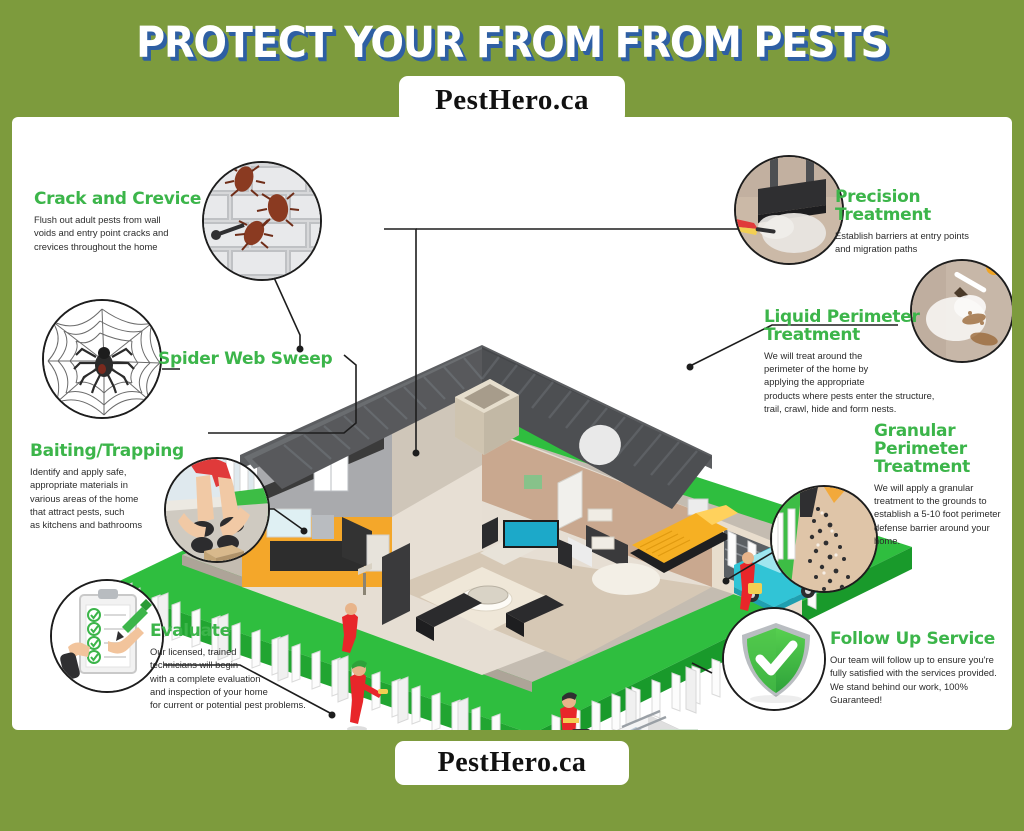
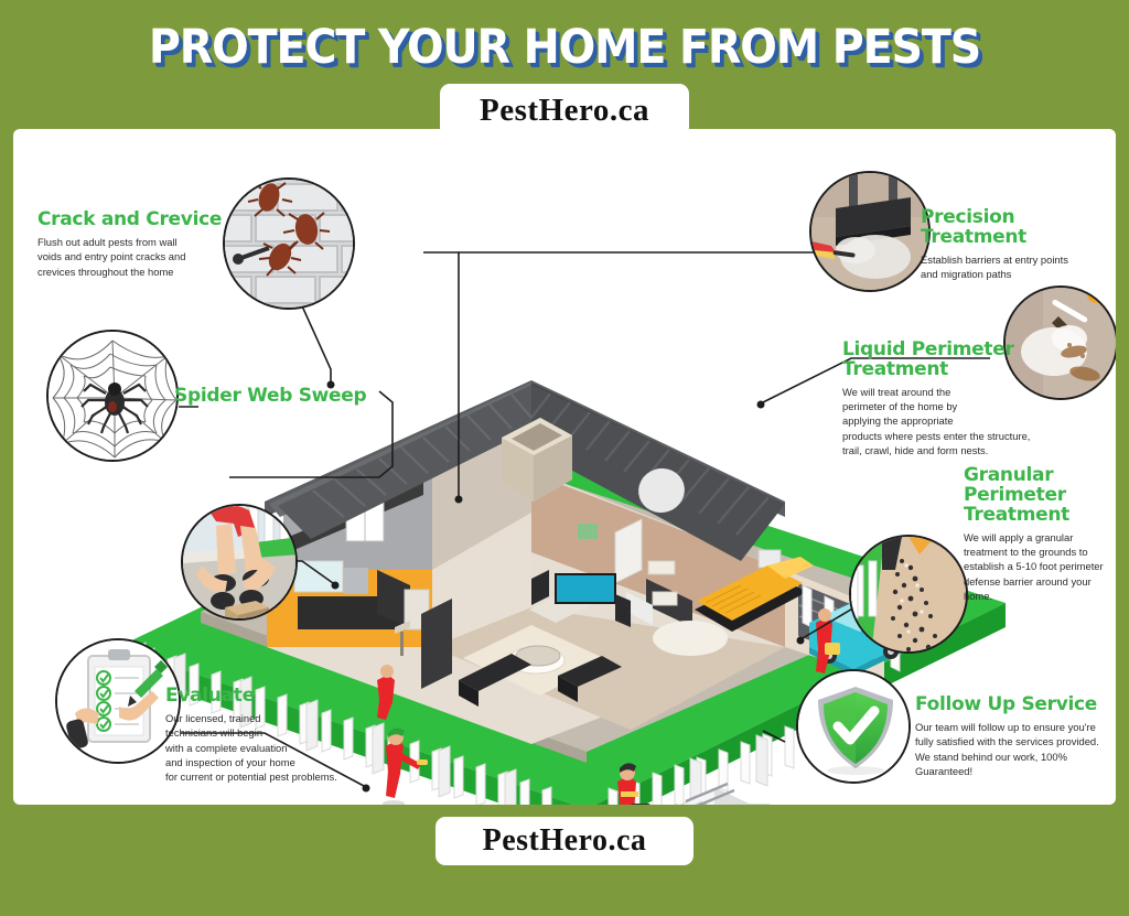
- PROTECT YOUR FROM FROM PESTS
+ PROTECT YOUR HOME FROM PESTS
  PestHero.ca
  Crack and Crevice
  Flush out adult pests from wall
  voids and entry point cracks and
  crevices throughout the home
  Spider Web Sweep
- Baiting/Trapping
- Identify and apply safe,
- appropriate materials in
- various areas of the home
- that attract pests, such
- as kitchens and bathrooms
  Evaluate
  Our licensed, trained
  technicians will begin
  with a complete evaluation
  and inspection of your home
  for current or potential pest problems.
  Precision Treatment
  Establish barriers at entry points
  and migration paths
  Liquid Perimeter
  Treatment
  We will treat around the
  perimeter of the home by
  applying the appropriate
  products where pests enter the structure,
  trail, crawl, hide and form nests.
  Granular Perimeter
  Treatment
  We will apply a granular
  treatment to the grounds to
  establish a 5-10 foot perimeter
  defense barrier around your
  home.
  Follow Up Service
  Our team will follow up to ensure you're
  fully satisfied with the services provided.
  We stand behind our work, 100% Guaranteed!
  PestHero.ca
